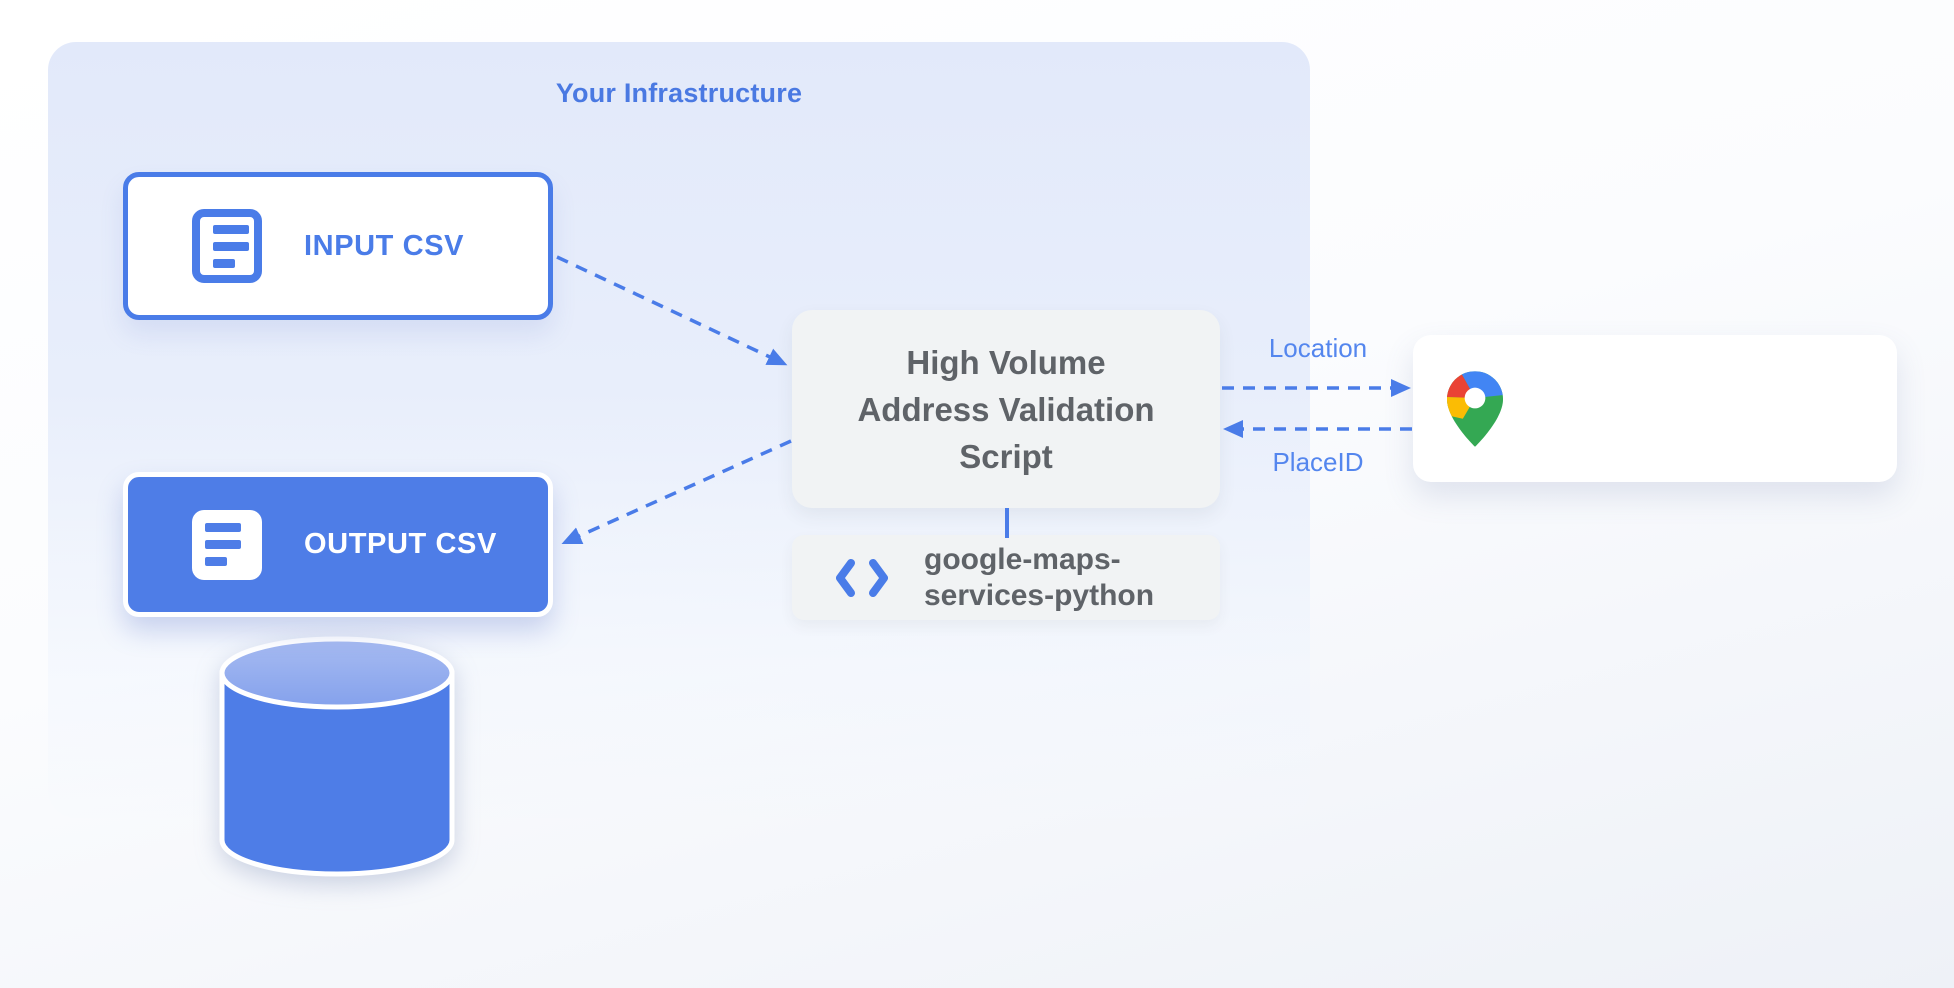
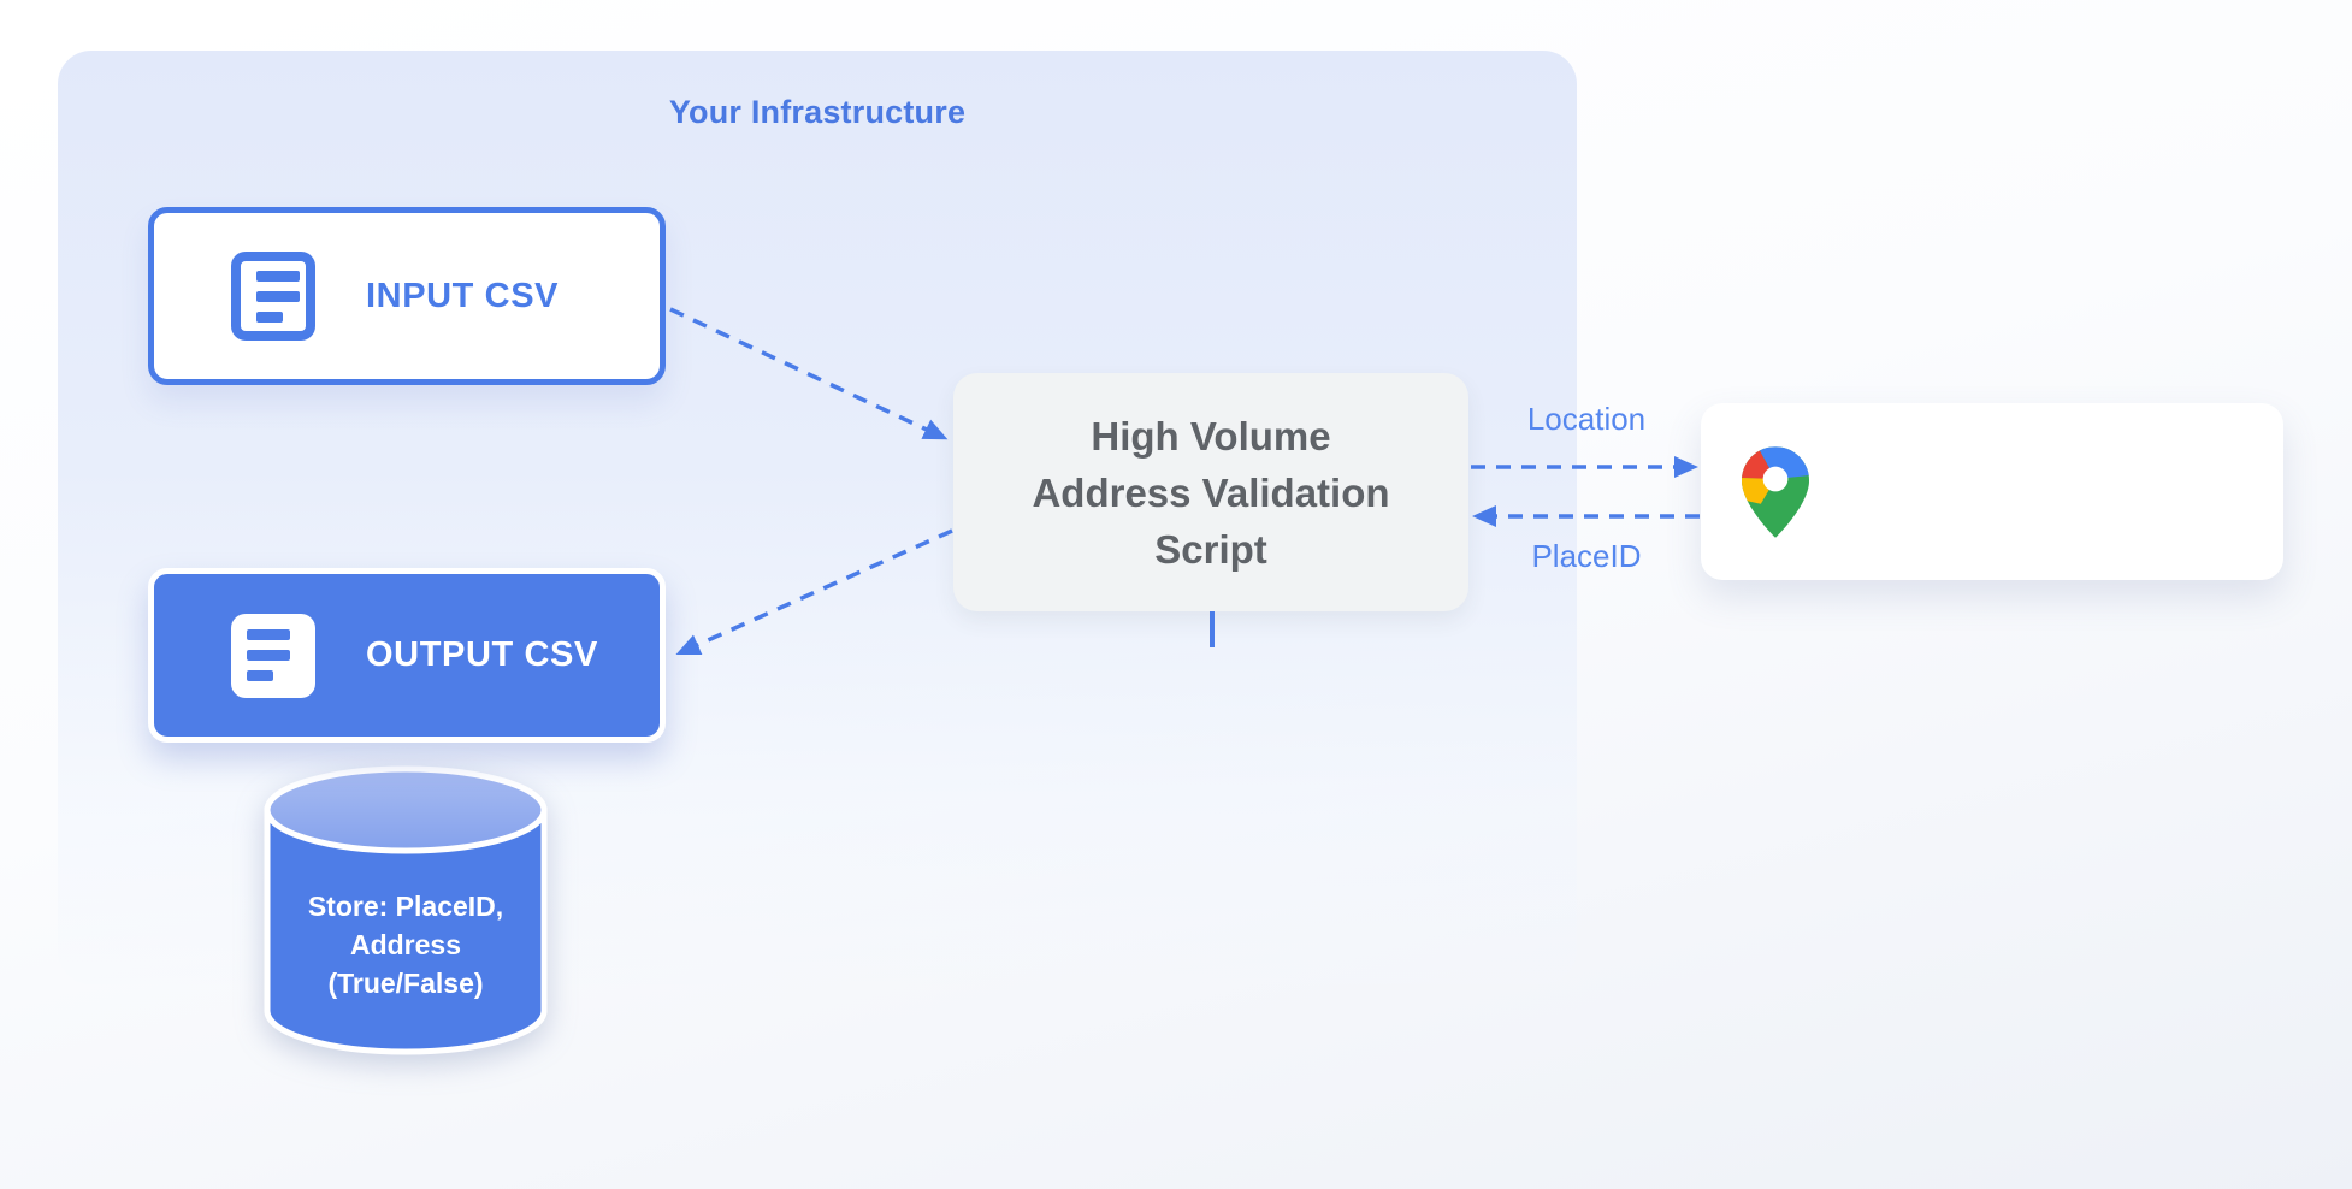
  Your Infrastructure
+ Store: PlaceID,
+ Address
+ (True/False)
  INPUT CSV
  OUTPUT CSV
  High Volume
  Address Validation
  Script
- google-maps-
- services-python
  Location
  PlaceID
